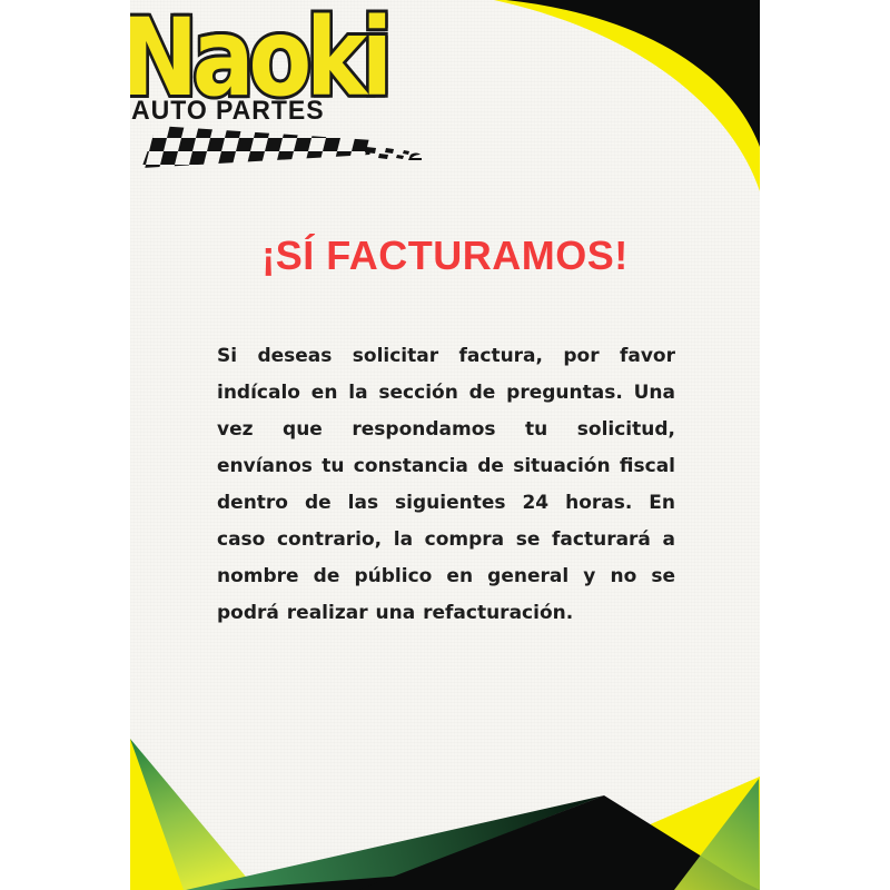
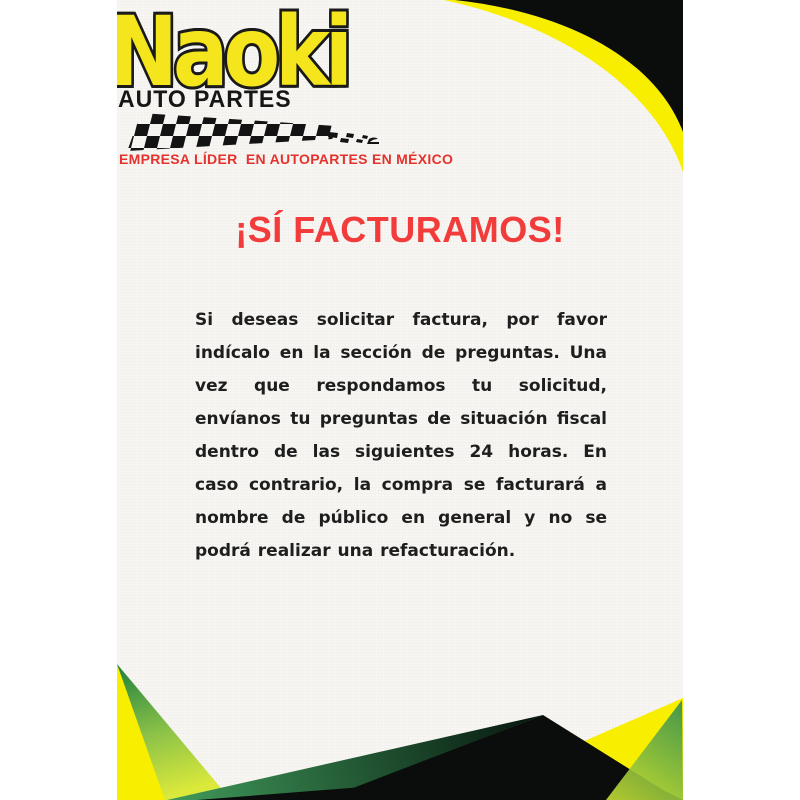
  Naoki
  AUTO PARTES
+ EMPRESA LÍDER EN AUTOPARTES EN MÉXICO
  ¡SÍ FACTURAMOS!
- Si deseas solicitar factura, por favor indícalo en la sección de preguntas. Una vez que respondamos tu solicitud, envíanos tu constancia de situación fiscal dentro de las siguientes 24 horas. En caso contrario, la compra se facturará a nombre de público en general y no se podrá realizar una refacturación.
+ Si deseas solicitar factura, por favor indícalo en la sección de preguntas. Una vez que respondamos tu solicitud, envíanos tu preguntas de situación fiscal dentro de las siguientes 24 horas. En caso contrario, la compra se facturará a nombre de público en general y no se podrá realizar una refacturación.
